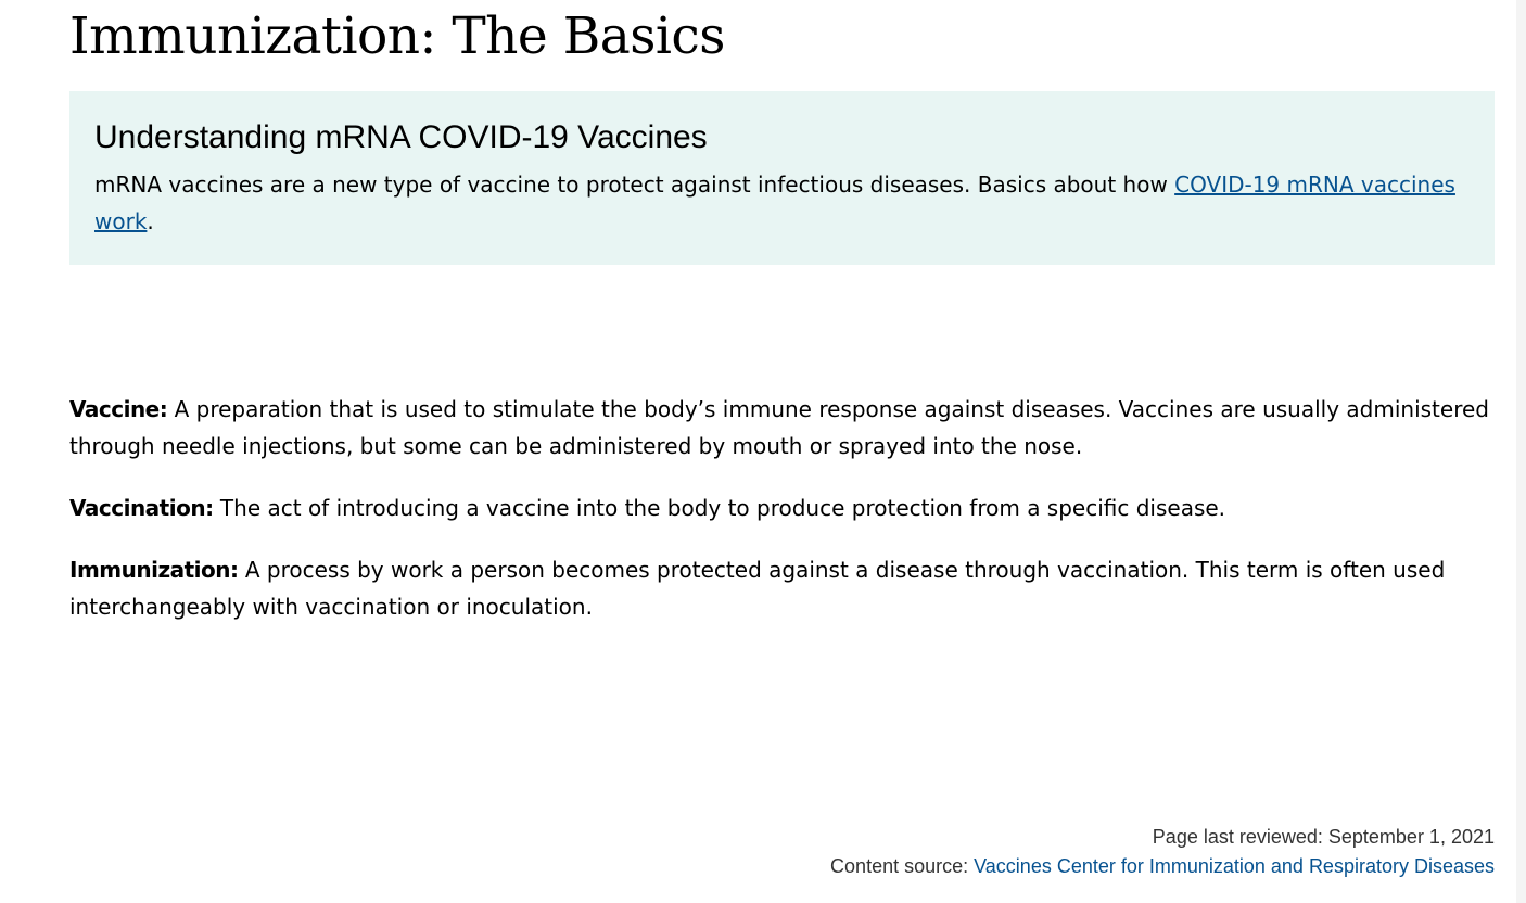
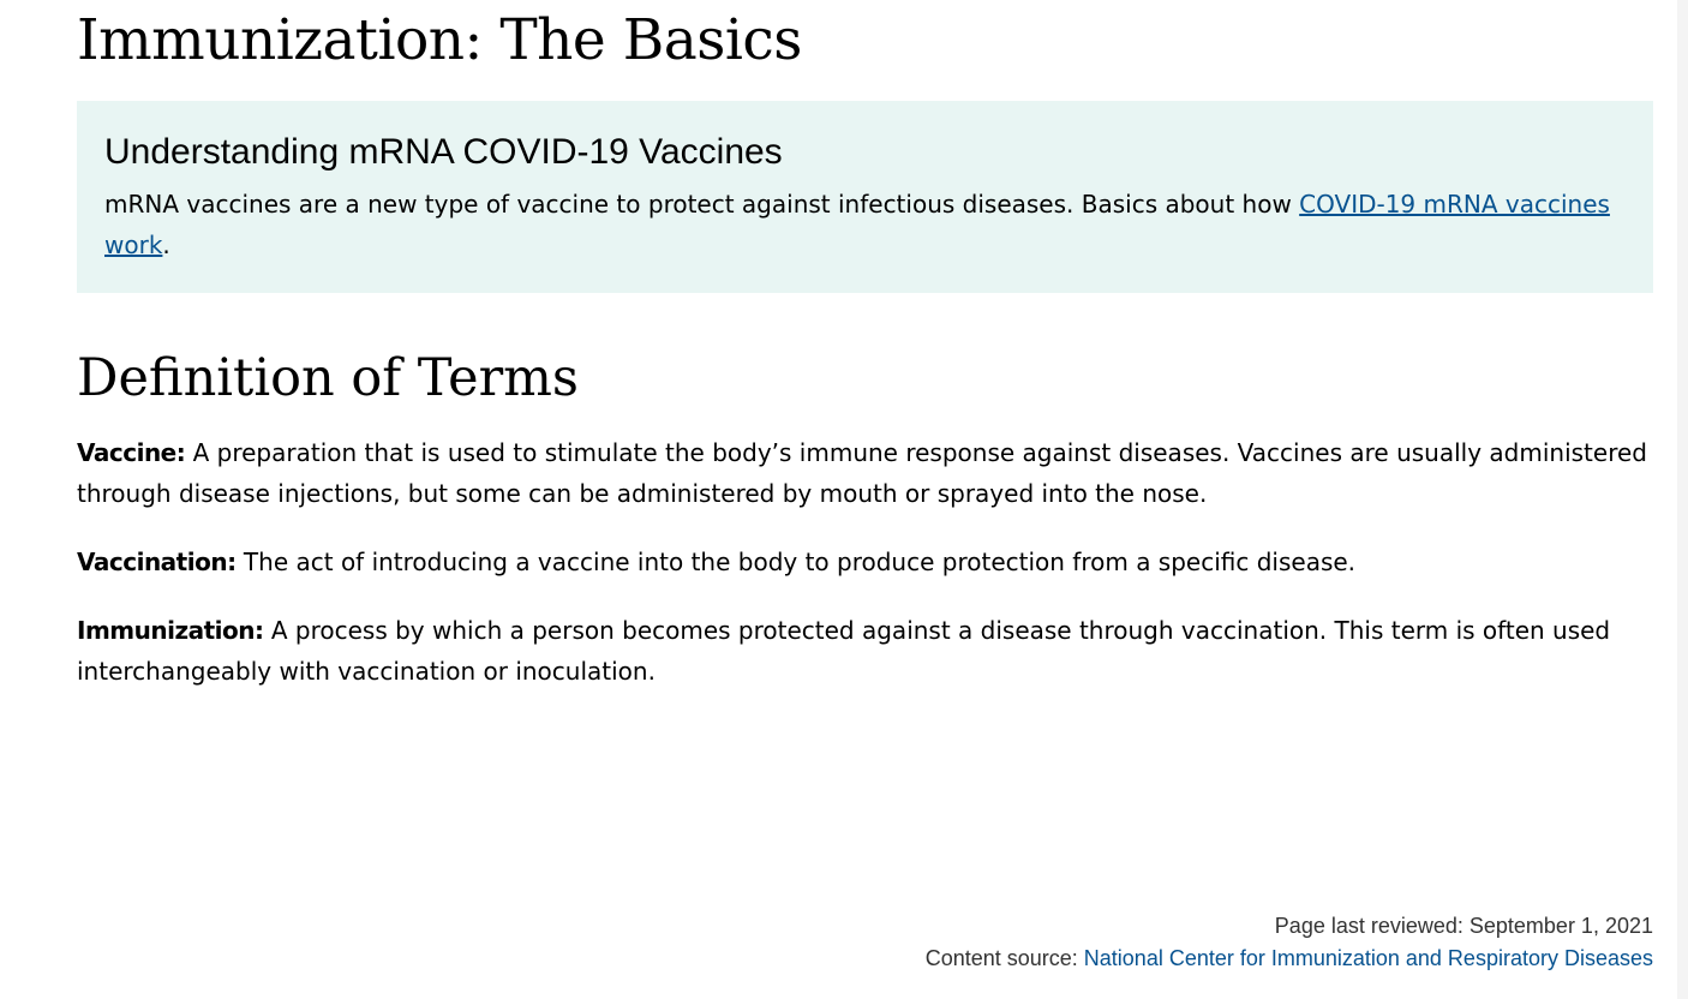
  Immunization: The Basics
  Understanding mRNA COVID-19 Vaccines
  mRNA vaccines are a new type of vaccine to protect against infectious diseases. Basics about how COVID-19 mRNA vaccines work.
+ Definition of Terms
- Vaccine: A preparation that is used to stimulate the body’s immune response against diseases. Vaccines are usually administered through needle injections, but some can be administered by mouth or sprayed into the nose.
+ Vaccine: A preparation that is used to stimulate the body’s immune response against diseases. Vaccines are usually administered through disease injections, but some can be administered by mouth or sprayed into the nose.
  Vaccination: The act of introducing a vaccine into the body to produce protection from a specific disease.
- Immunization: A process by work a person becomes protected against a disease through vaccination. This term is often used interchangeably with vaccination or inoculation.
+ Immunization: A process by which a person becomes protected against a disease through vaccination. This term is often used interchangeably with vaccination or inoculation.
  Page last reviewed: September 1, 2021
- Content source: Vaccines Center for Immunization and Respiratory Diseases
+ Content source: National Center for Immunization and Respiratory Diseases
